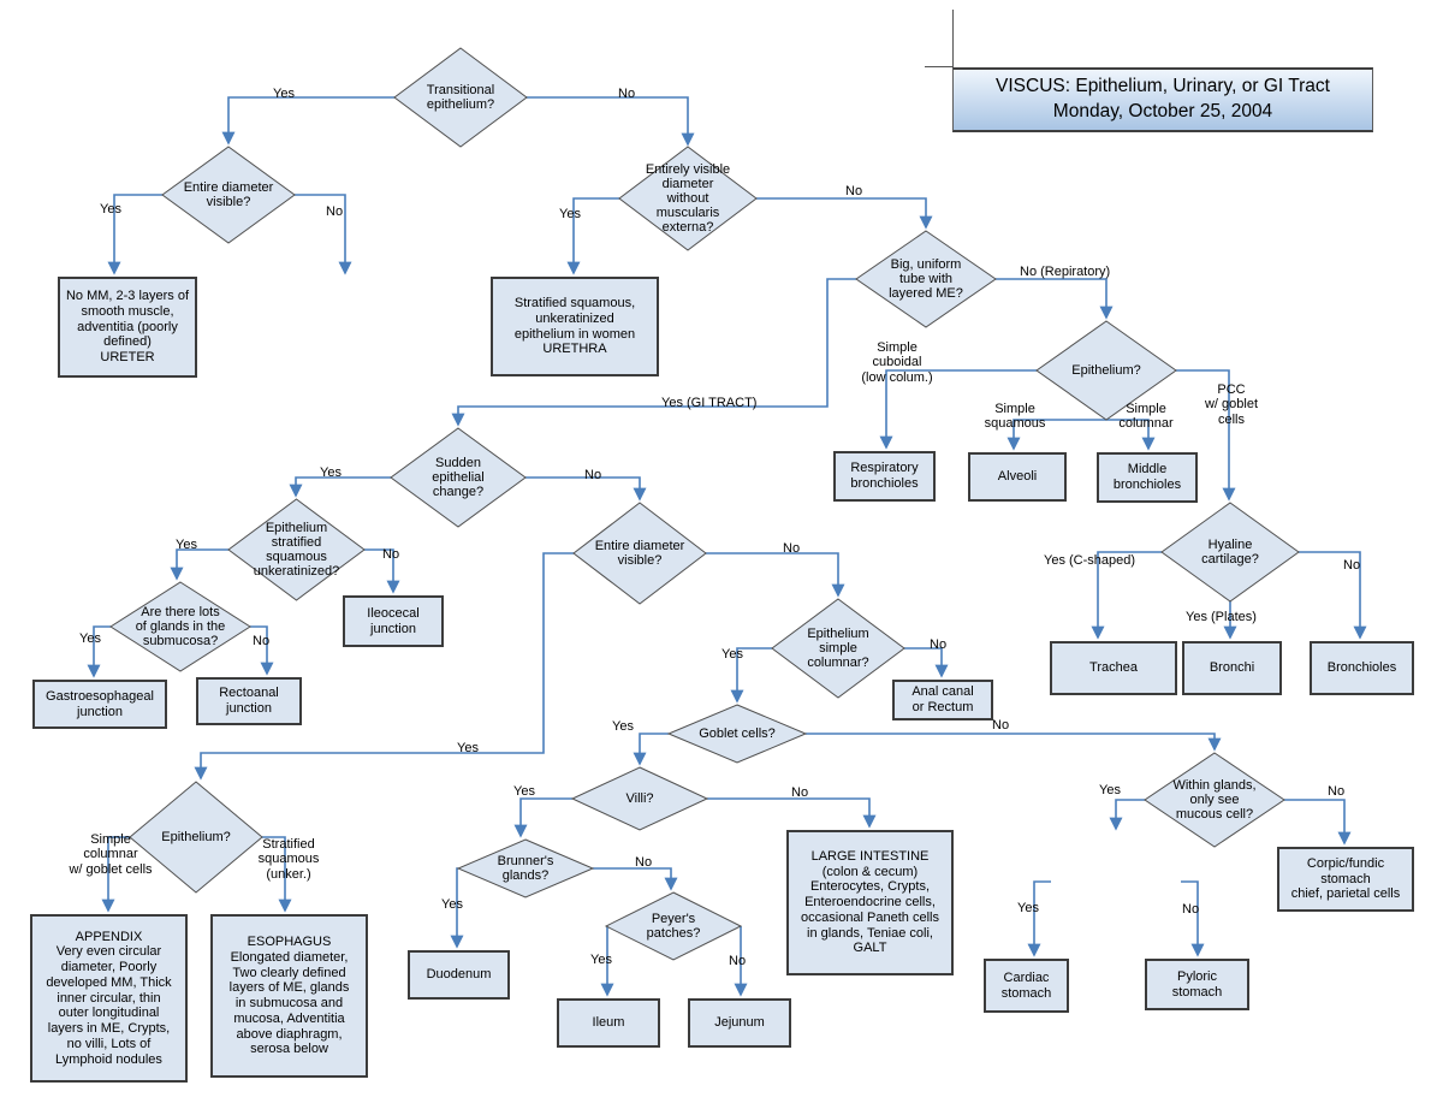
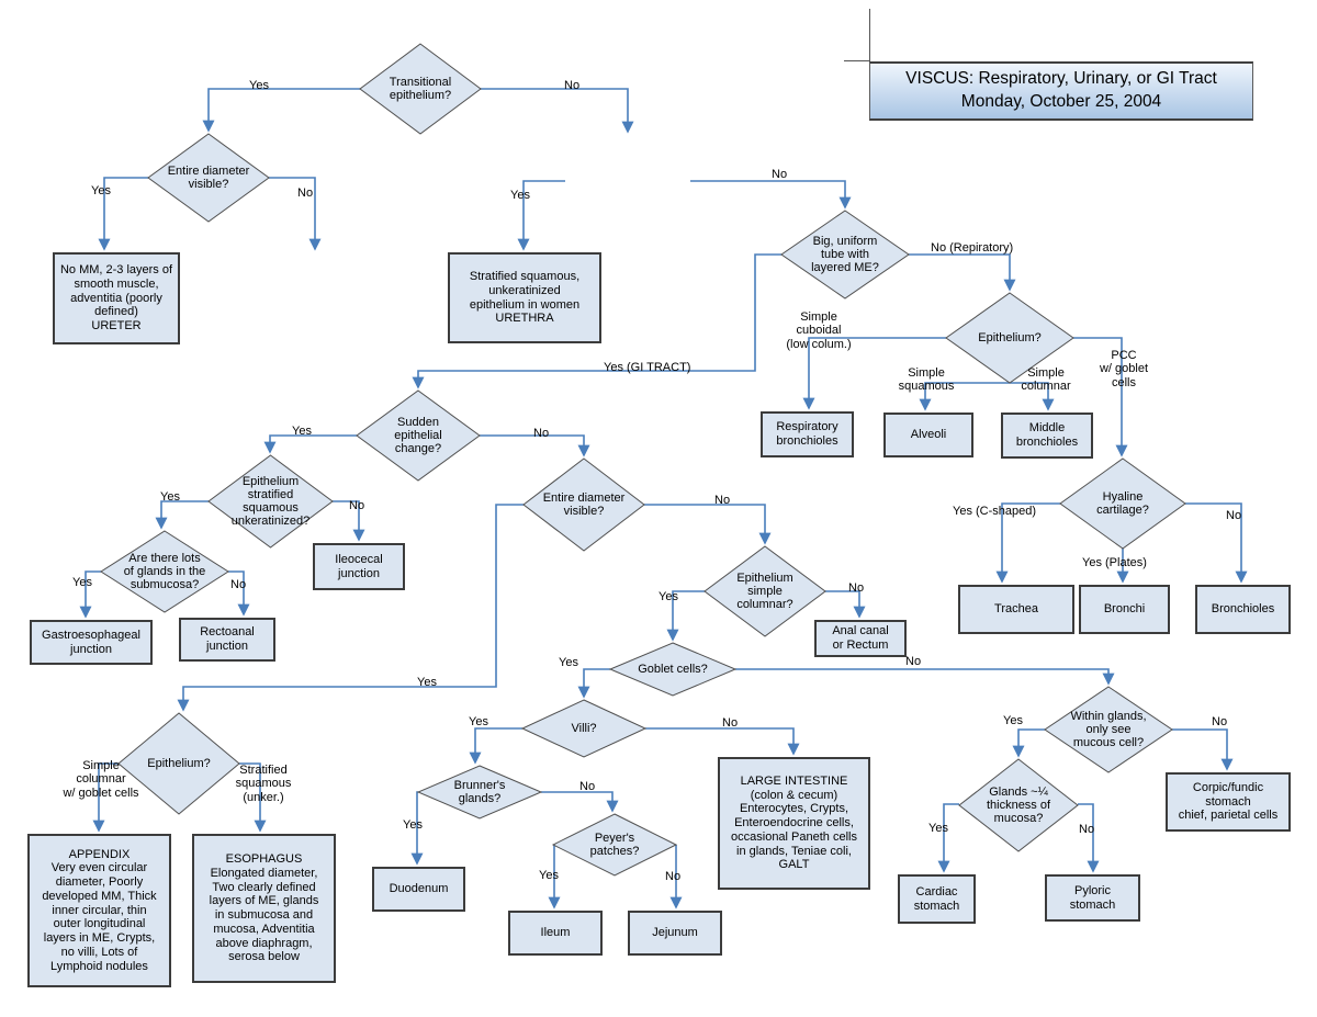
- VISCUS: Epithelium, Urinary, or GI Tract
+ VISCUS: Respiratory, Urinary, or GI Tract
  Monday, October 25, 2004
  Transitional
  epithelium?
  Entire diameter
  visible?
- Entirely visible
- diameter
- without
- muscularis
- externa?
  Big, uniform
  tube with
  layered ME?
  Epithelium?
  Hyaline
  cartilage?
  Sudden
  epithelial
  change?
  Epithelium
  stratified
  squamous
  unkeratinized?
  Are there lots
  of glands in the
  submucosa?
  Entire diameter
  visible?
  Epithelium
  simple
  columnar?
  Goblet cells?
  Villi?
  Brunner's
  glands?
  Peyer's
  patches?
  Epithelium?
  Within glands,
  only see
  mucous cell?
+ Glands ~¼
+ thickness of
+ mucosa?
  No MM, 2-3 layers of
  smooth muscle,
  adventitia (poorly
  defined)
  URETER
  Stratified squamous,
  unkeratinized
  epithelium in women
  URETHRA
  Respiratory
  bronchioles
  Alveoli
  Middle
  bronchioles
  Trachea
  Bronchi
  Bronchioles
  Ileocecal
  junction
  Gastroesophageal
  junction
  Rectoanal junction
  Anal canal
  or Rectum
  LARGE INTESTINE
  (colon & cecum)
  Enterocytes, Crypts,
  Enteroendocrine cells,
  occasional Paneth cells
  in glands, Teniae coli,
  GALT
  Duodenum
  Ileum
  Jejunum
  APPENDIX
  Very even circular
  diameter, Poorly
  developed MM, Thick
  inner circular, thin
  outer longitudinal
  layers in ME, Crypts,
  no villi, Lots of
  Lymphoid nodules
  ESOPHAGUS
  Elongated diameter,
  Two clearly defined
  layers of ME, glands
  in submucosa and
  mucosa, Adventitia
  above diaphragm,
  serosa below
  Corpic/fundic
  stomach
  chief, parietal cells
  Cardiac
  stomach
  Pyloric
  stomach
  Yes
  No
  Yes
  No
  Yes
  No
  No (Repiratory)
  Yes (GI TRACT)
  Simple
  cuboidal
  (low colum.)
  Simple
  squamous
  Simple
  columnar
  PCC
  w/ goblet
  cells
  Yes (C-shaped)
  Yes (Plates)
  No
  Yes
  No
  Yes
  No
  Yes
  No
  No
  Yes
  Yes
  No
  Yes
  No
  Yes
  No
  Yes
  No
  Yes
  No
  Simple
  columnar
  w/ goblet cells
  Stratified
  squamous
  (unker.)
  Yes
  No
  Yes
  No
